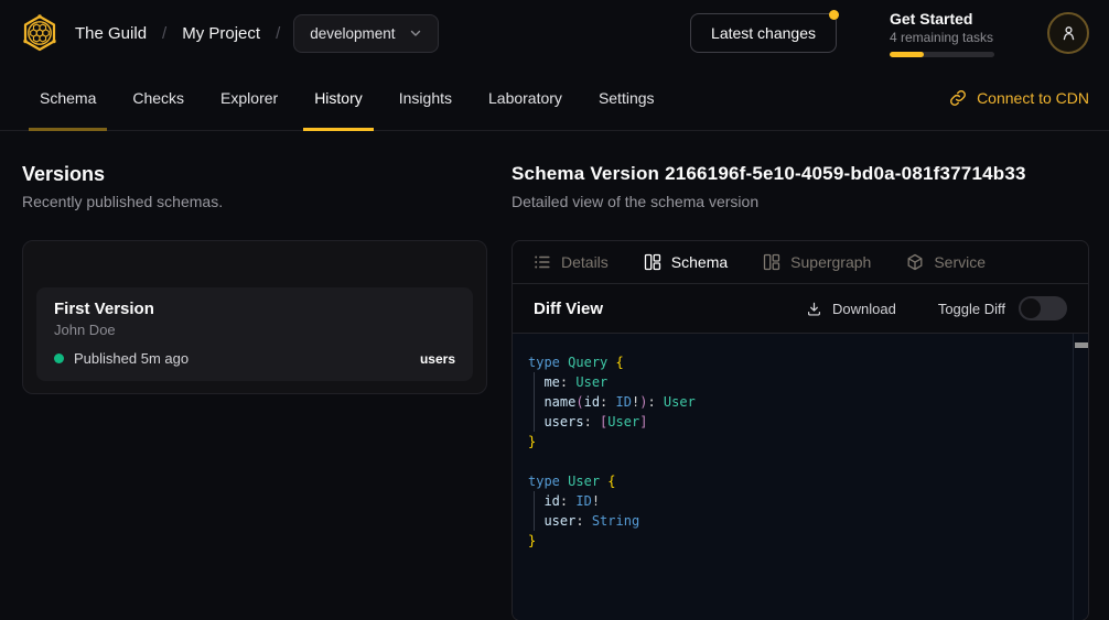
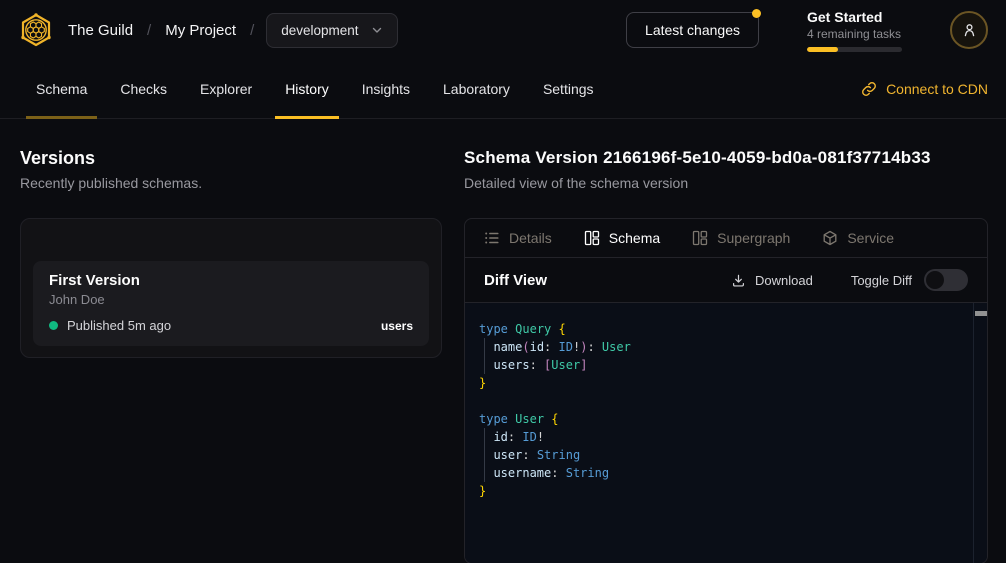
  The Guild
  /
  My Project
  /
  development
  Latest changes
  Get Started
  4 remaining tasks
  Schema
  Checks
  Explorer
  History
  Insights
  Laboratory
  Settings
  Connect to CDN
  Versions
  Recently published schemas.
  First Version
  John Doe
  Published 5m ago
  users
  Schema Version 2166196f-5e10-4059-bd0a-081f37714b33
  Detailed view of the schema version
  Details
  Schema
  Supergraph
  Service
  Diff View
  Download
  Toggle Diff
  type Query {
- me: User
  name(id: ID!): User
  users: [User]
  }
  type User {
  id: ID!
  user: String
+ username: String
  }
